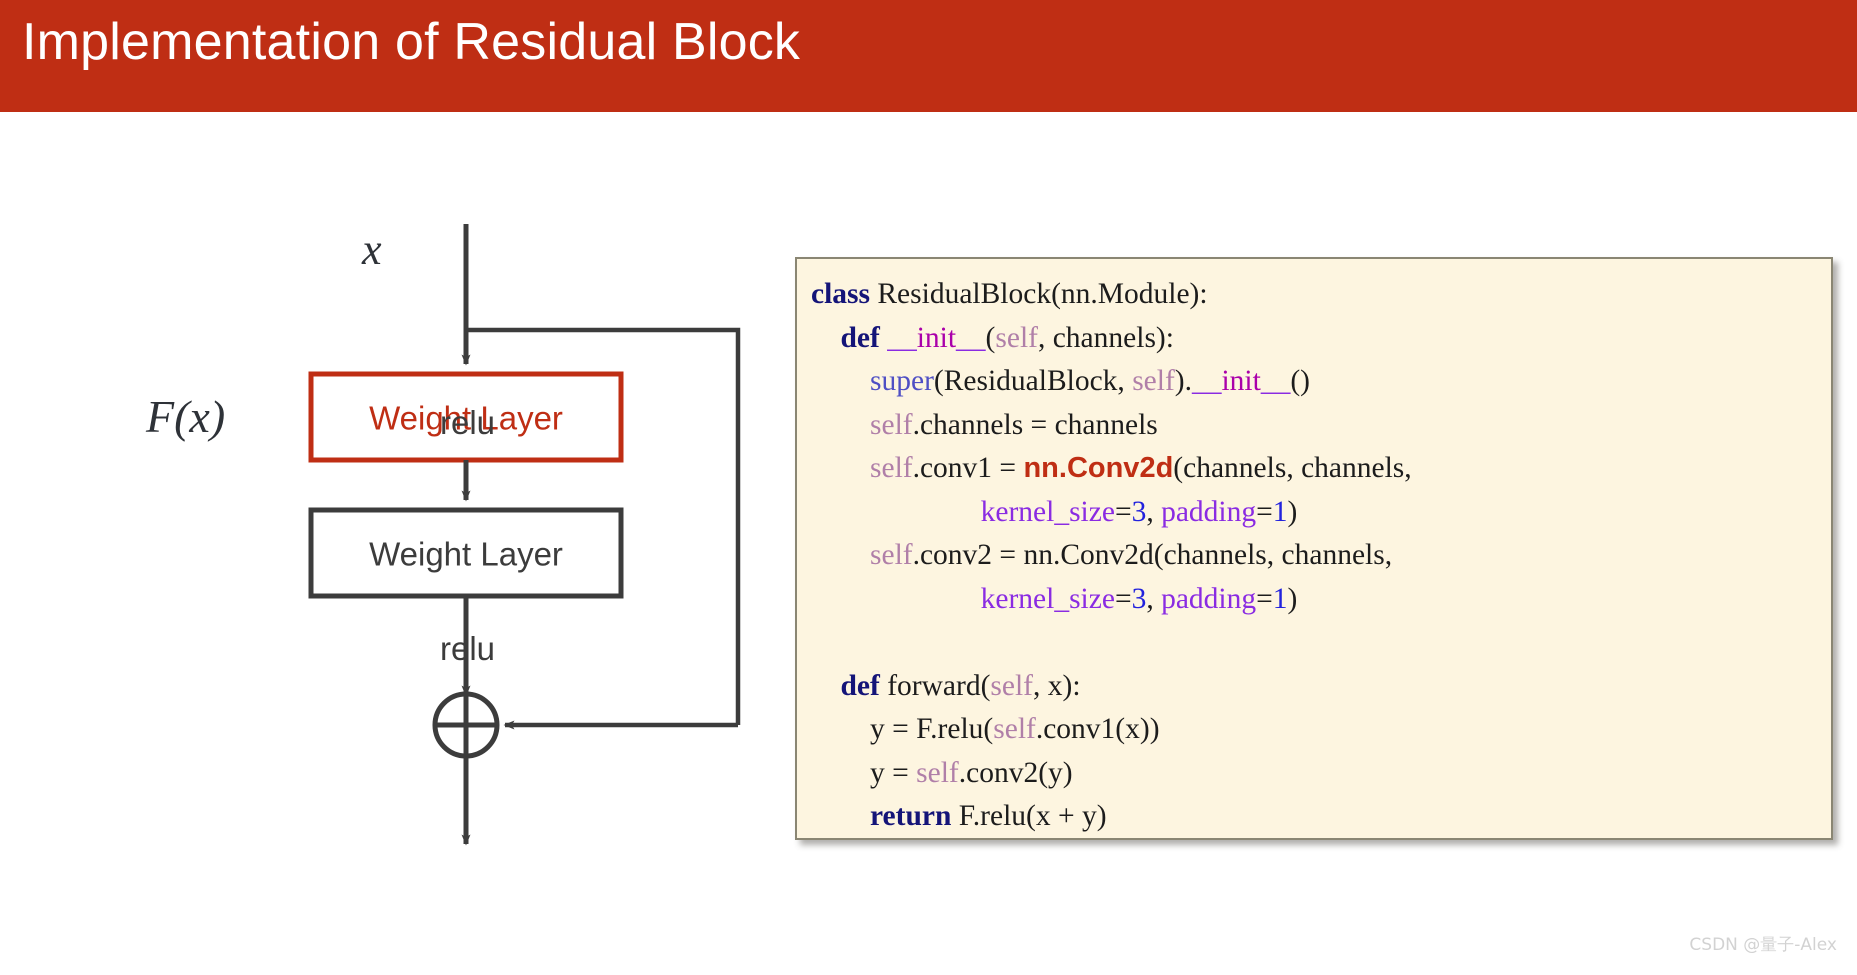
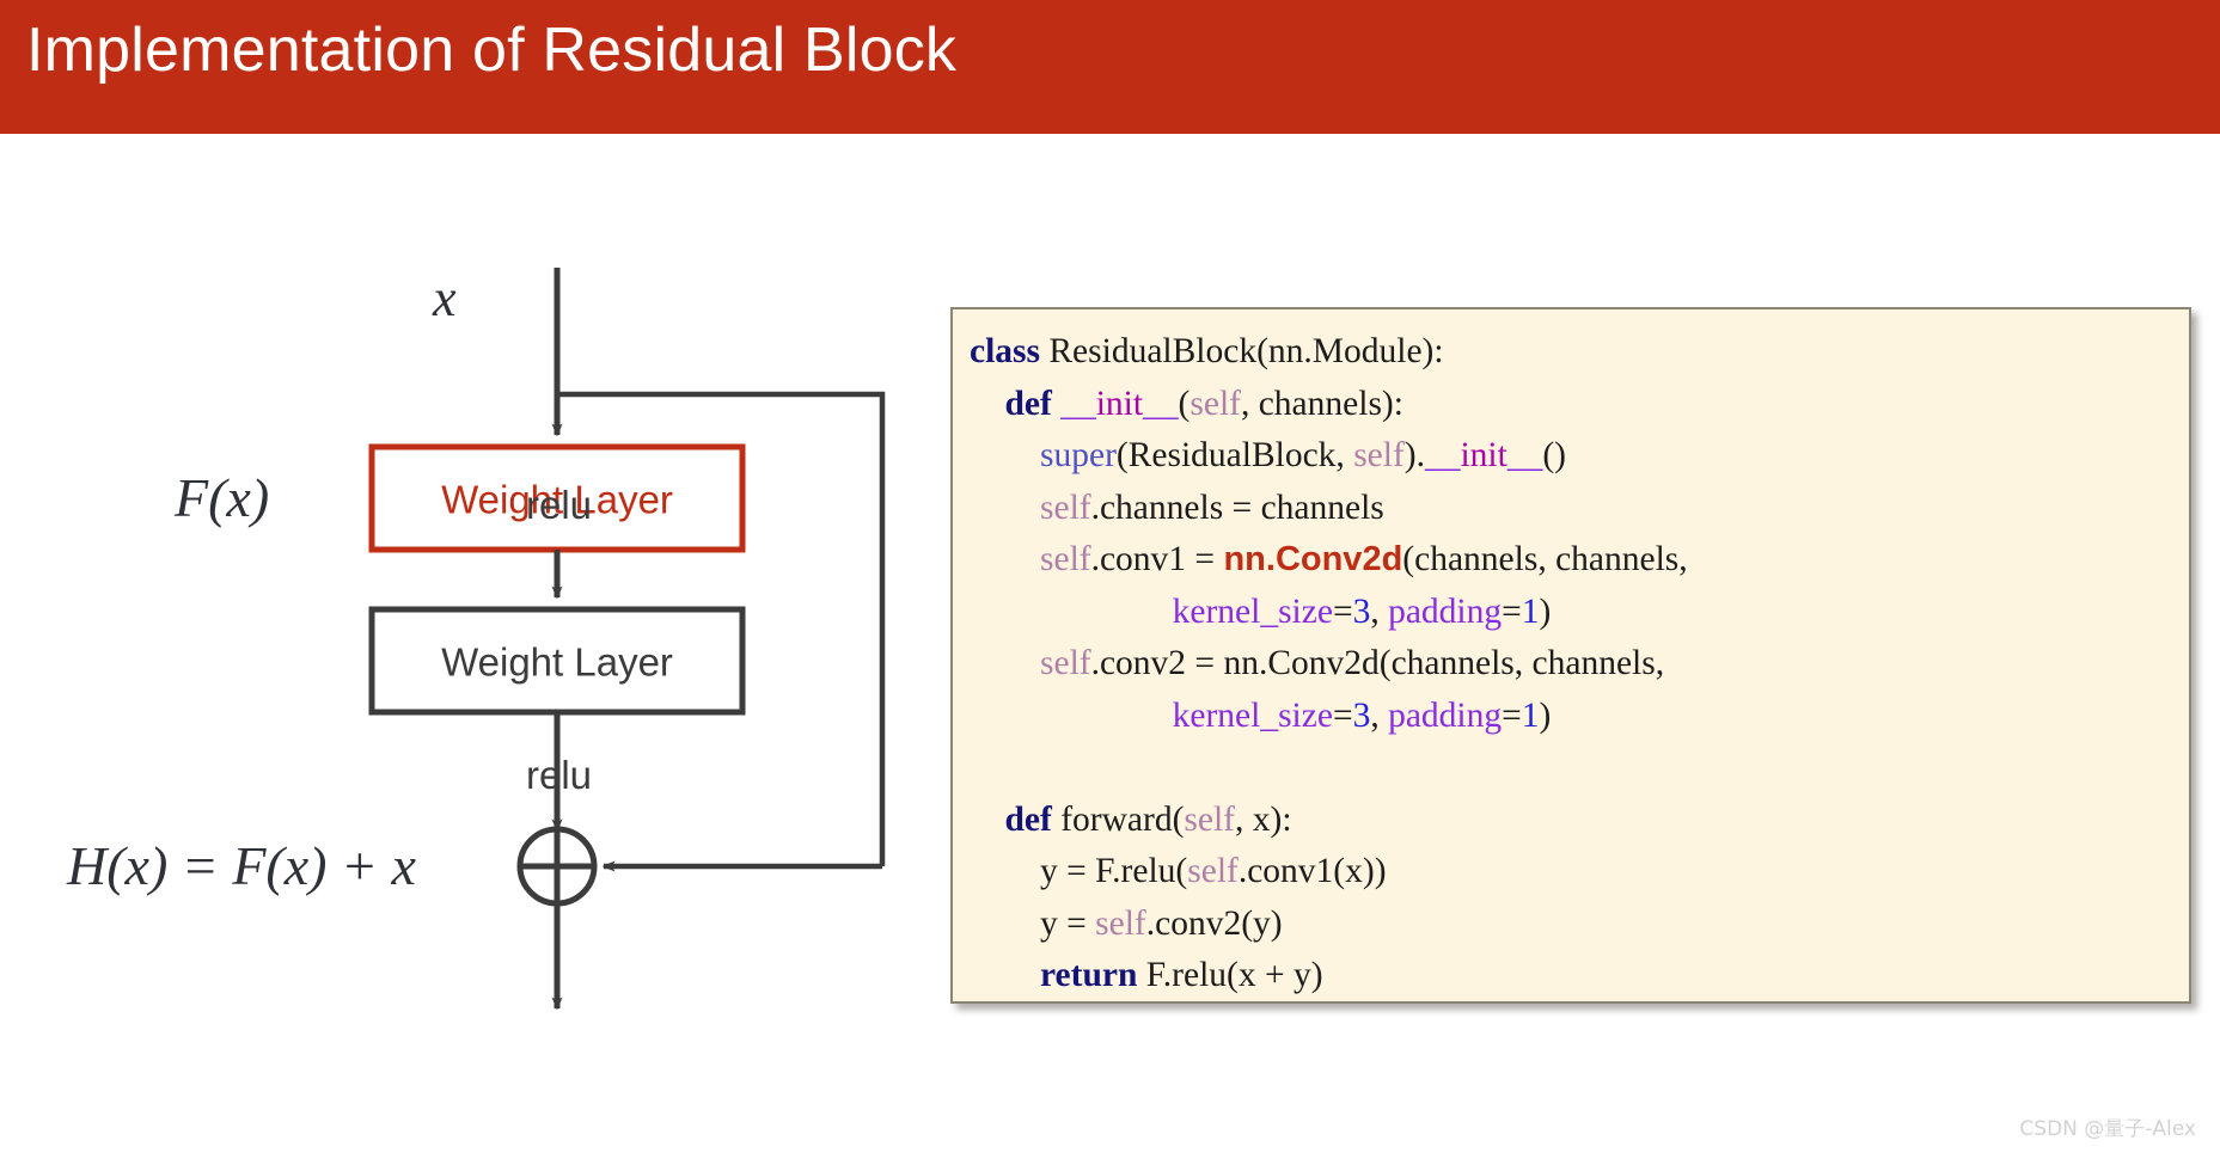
  Implementation of Residual Block
  x
  Weight Layer
  relu
  Weight Layer
  relu
  F(x)
+ H(x) = F(x) + x
  class ResidualBlock(nn.Module): def __init__(self, channels): super(ResidualBlock, self).__init__() self.channels = channels self.conv1 = nn.Conv2d(channels, channels, kernel_size=3, padding=1) self.conv2 = nn.Conv2d(channels, channels, kernel_size=3, padding=1) def forward(self, x): y = F.relu(self.conv1(x)) y = self.conv2(y) return F.relu(x + y)
  CSDN @量子-Alex
